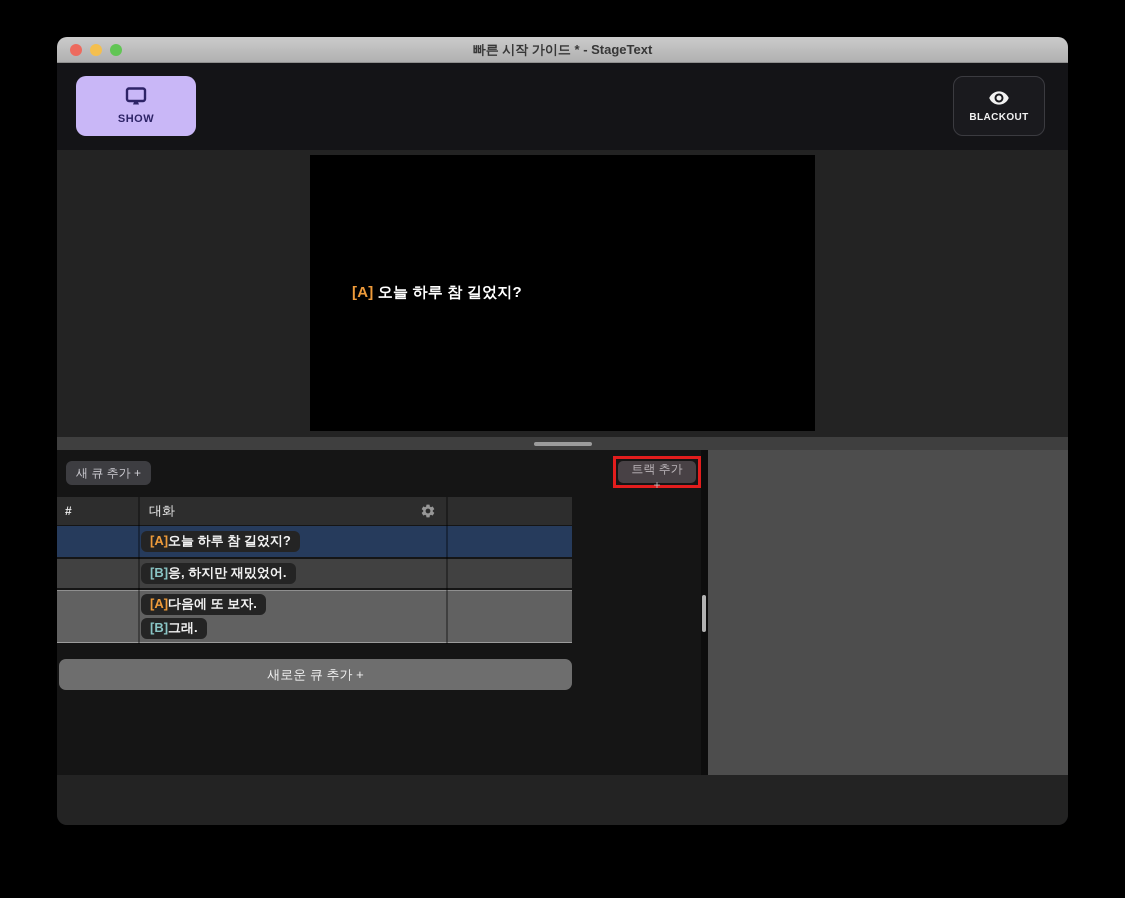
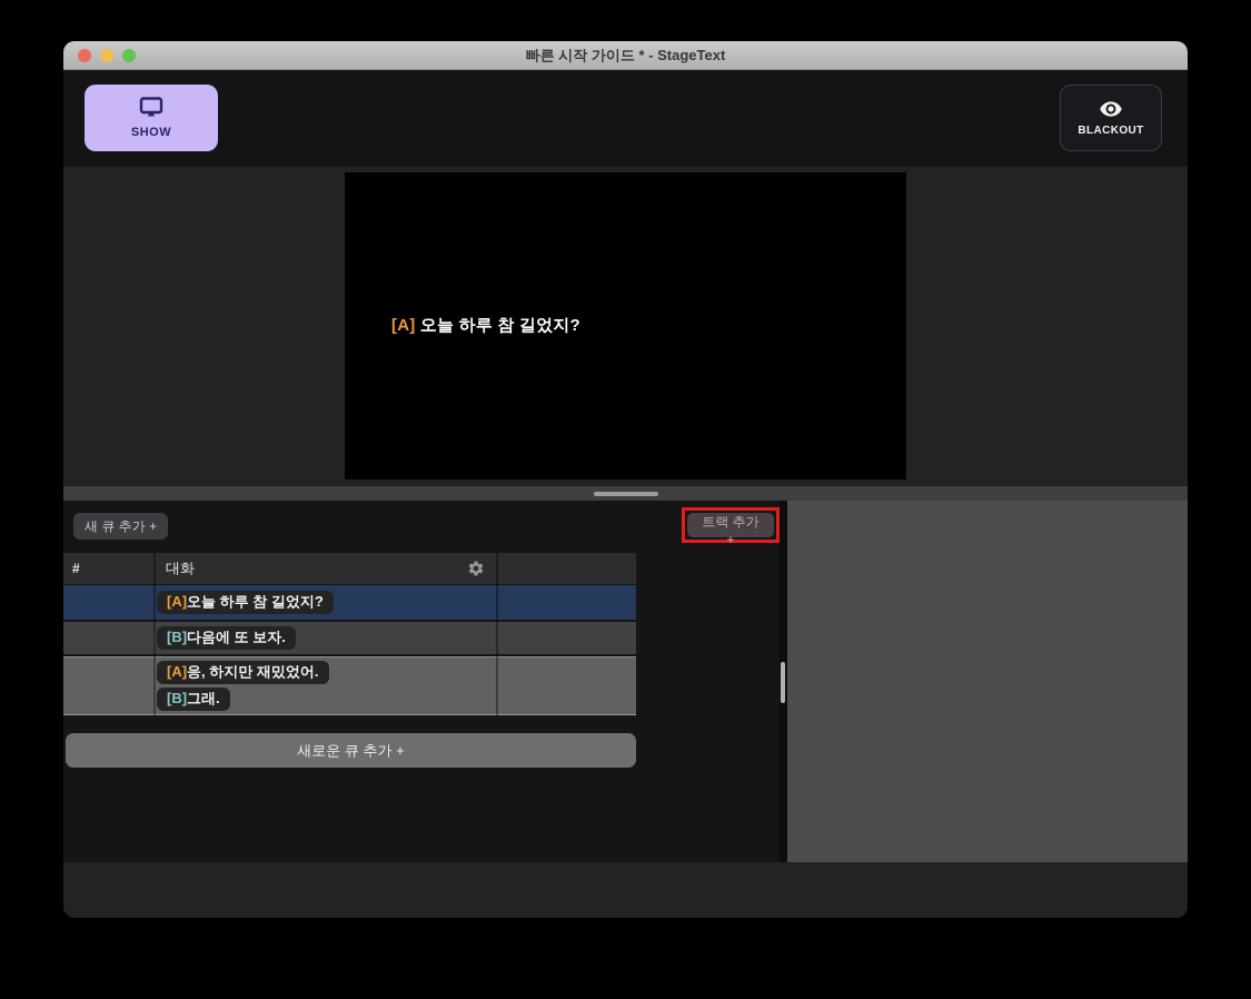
  빠른 시작 가이드 * - StageText
  SHOW
  BLACKOUT
  [A] 오늘 하루 참 길었지?
  새 큐 추가 +
  트랙 추가 +
  #
  대화
  [A]
  오늘 하루 참 길었지?
  [B]
- 응, 하지만 재밌었어.
+ 다음에 또 보자.
  [A]
- 다음에 또 보자.
+ 응, 하지만 재밌었어.
  [B]
  그래.
  새로운 큐 추가 +
